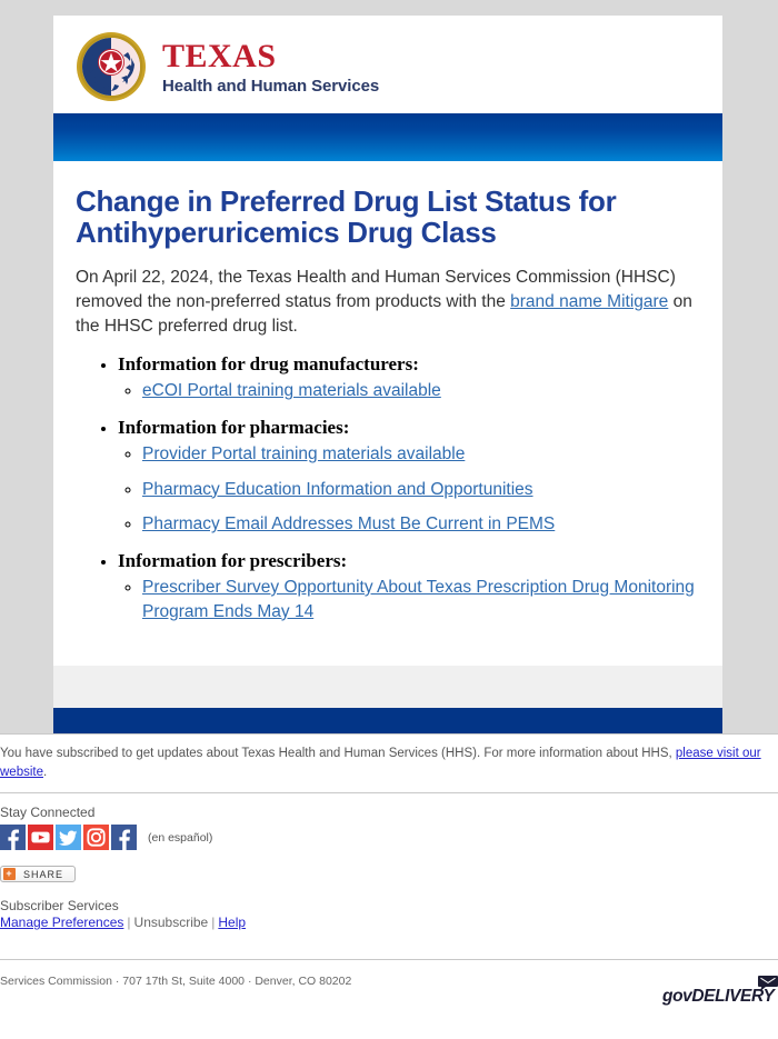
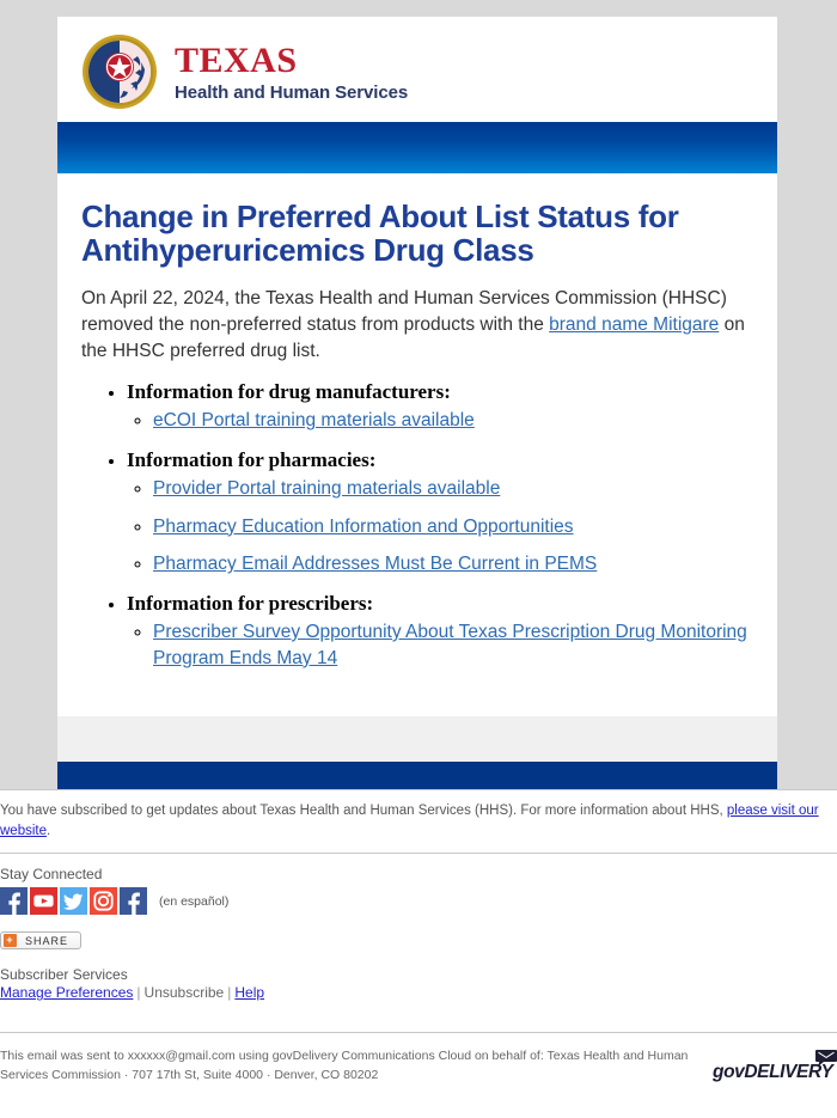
  TEXAS
  Health and Human Services
- Change in Preferred Drug List Status for Antihyperuricemics Drug Class
+ Change in Preferred About List Status for Antihyperuricemics Drug Class
  On April 22, 2024, the Texas Health and Human Services Commission (HHSC) removed the non-preferred status from products with the brand name Mitigare on the HHSC preferred drug list.
  Information for drug manufacturers:
  eCOI Portal training materials available
  Information for pharmacies:
  Provider Portal training materials available
  Pharmacy Education Information and Opportunities
  Pharmacy Email Addresses Must Be Current in PEMS
  Information for prescribers:
  Prescriber Survey Opportunity About Texas Prescription Drug Monitoring Program Ends May 14
  You have subscribed to get updates about Texas Health and Human Services (HHS). For more information about HHS, please visit our website.
  Stay Connected
  (en español)
  +
  SHARE
  Subscriber Services
  Manage Preferences | Unsubscribe | Help
+ This email was sent to xxxxxx@gmail.com using govDelivery Communications Cloud on behalf of: Texas Health and Human
  Services Commission · 707 17th St, Suite 4000 · Denver, CO 80202
  govDELIVERY
